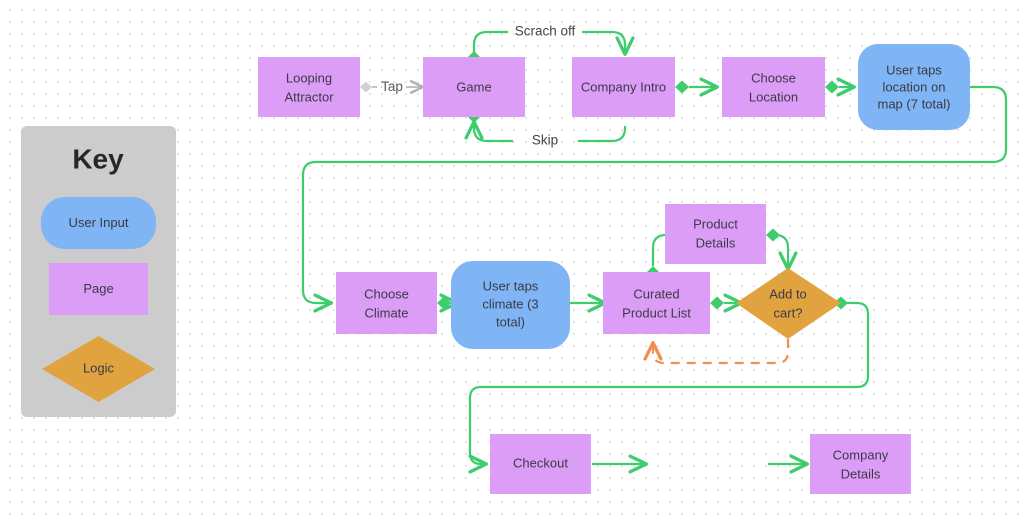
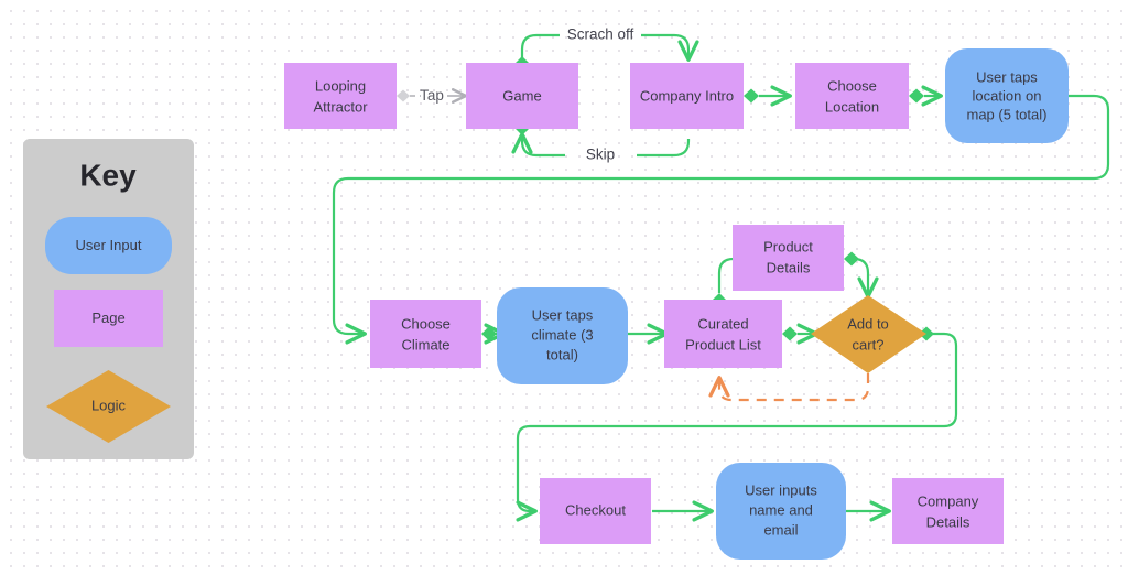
  Key
  User Input
  Page
  Logic
  Tap
  Scrach off
  Skip
  Looping
  Attractor
  Game
  Company Intro
  Choose
  Location
  User taps
  location on
- map (7 total)
+ map (5 total)
  Choose
  Climate
  User taps
  climate (3
  total)
  Product
  Details
  Curated
  Product List
  Add to
  cart?
  Checkout
+ User inputs
+ name and
+ email
  Company
  Details
